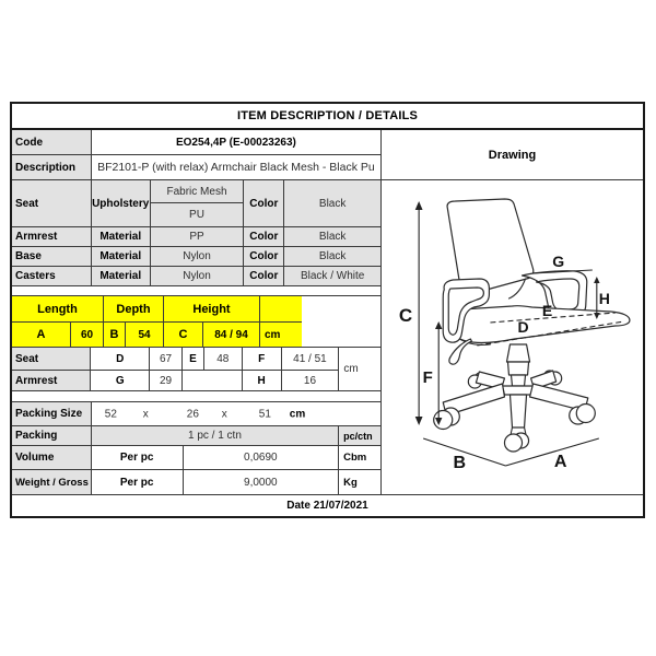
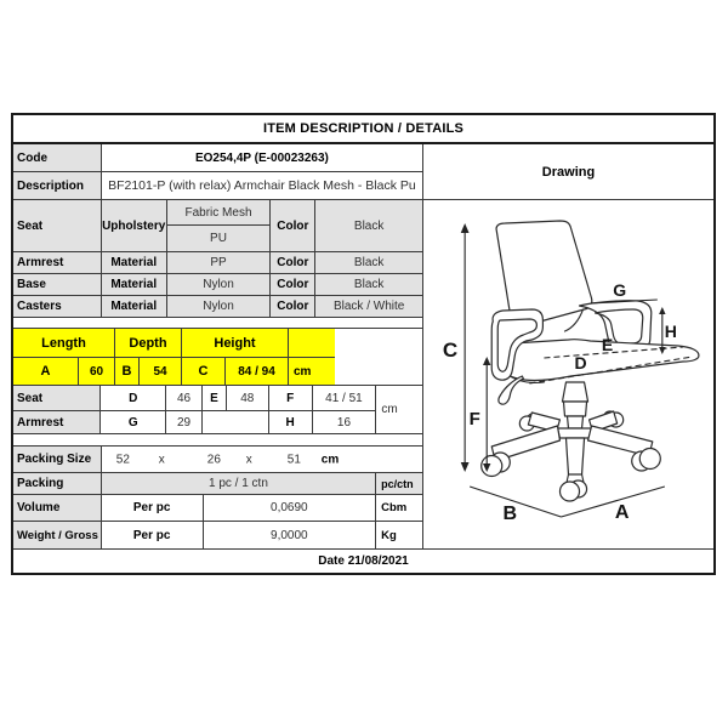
  ITEM DESCRIPTION / DETAILS
  Code
  EO254,4P (E-00023263)
  Description
  BF2101-P (with relax) Armchair Black Mesh - Black Pu
  Seat
  Upholstery
  Fabric Mesh
  PU
  Color
  Black
  Armrest
  Material
  PP
  Color
  Black
  Base
  Material
  Nylon
  Color
  Black
  Casters
  Material
  Nylon
  Color
  Black / White
  Length
  Depth
  Height
  A
  60
  B
  54
  C
  84 / 94
  cm
  Seat
  Armrest
  D
- 67
+ 46
  E
  48
  F
  41 / 51
  G
  29
  H
  16
  cm
  Packing Size
  52
  x
  26
  x
  51
  cm
  Packing
  1 pc / 1 ctn
  pc/ctn
  Volume
  Per pc
  0,0690
  Cbm
  Weight / Gross
  Per pc
  9,0000
  Kg
  Drawing
  C
  F
  G
  H
  E
  D
  B
  A
- Date 21/07/2021
+ Date 21/08/2021
